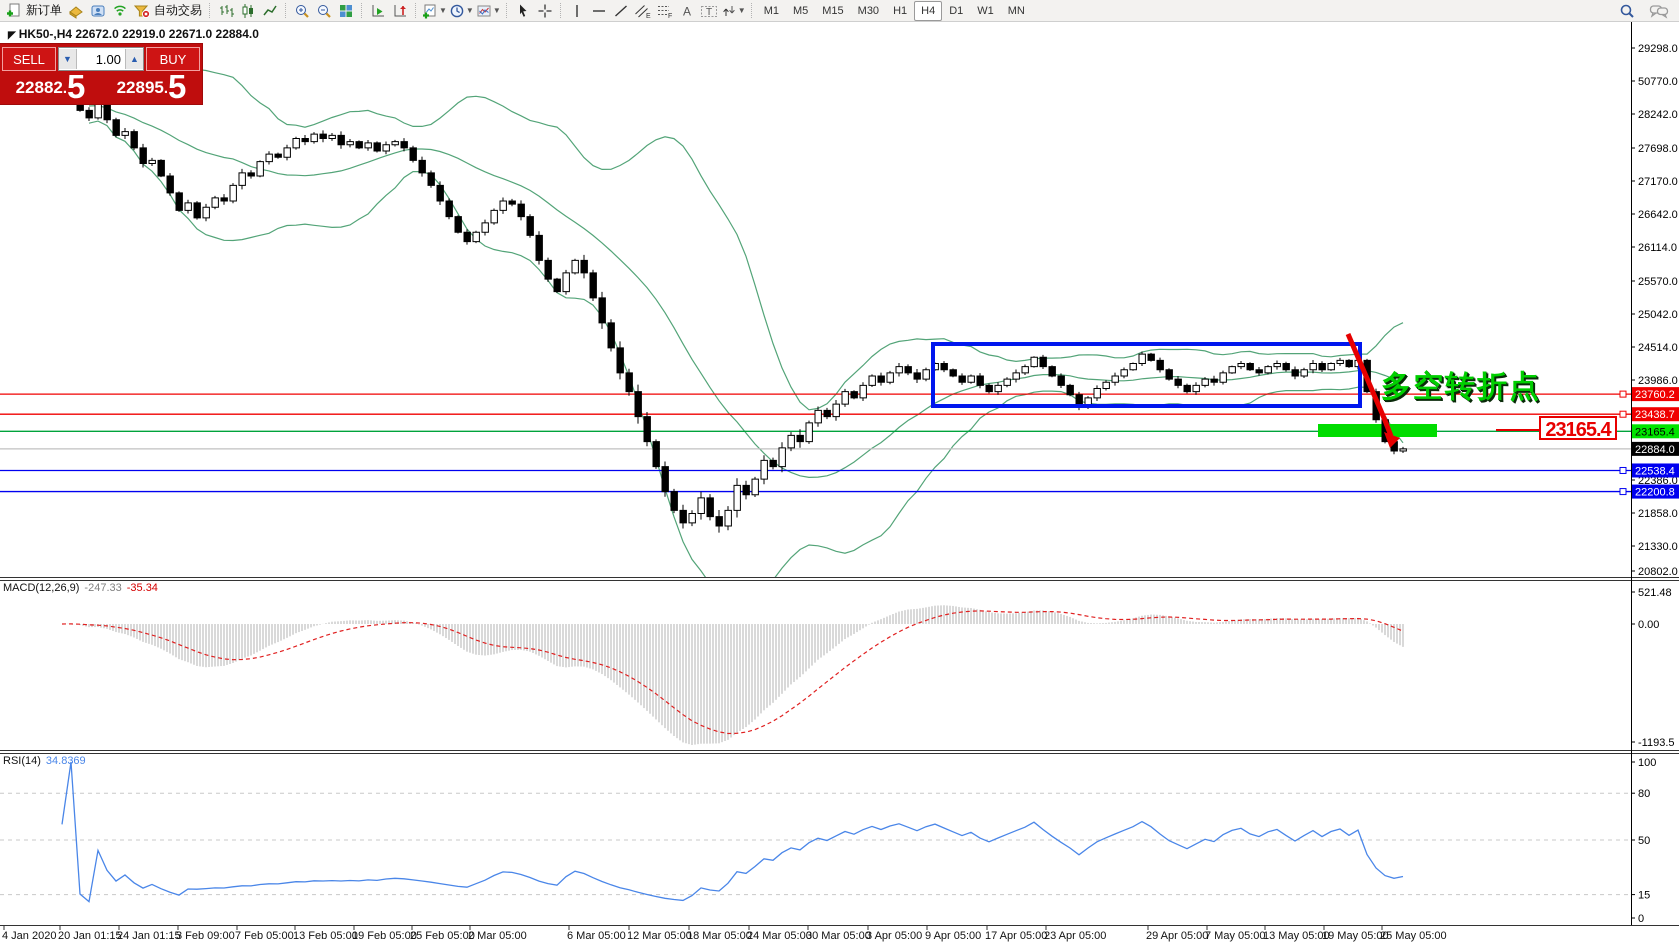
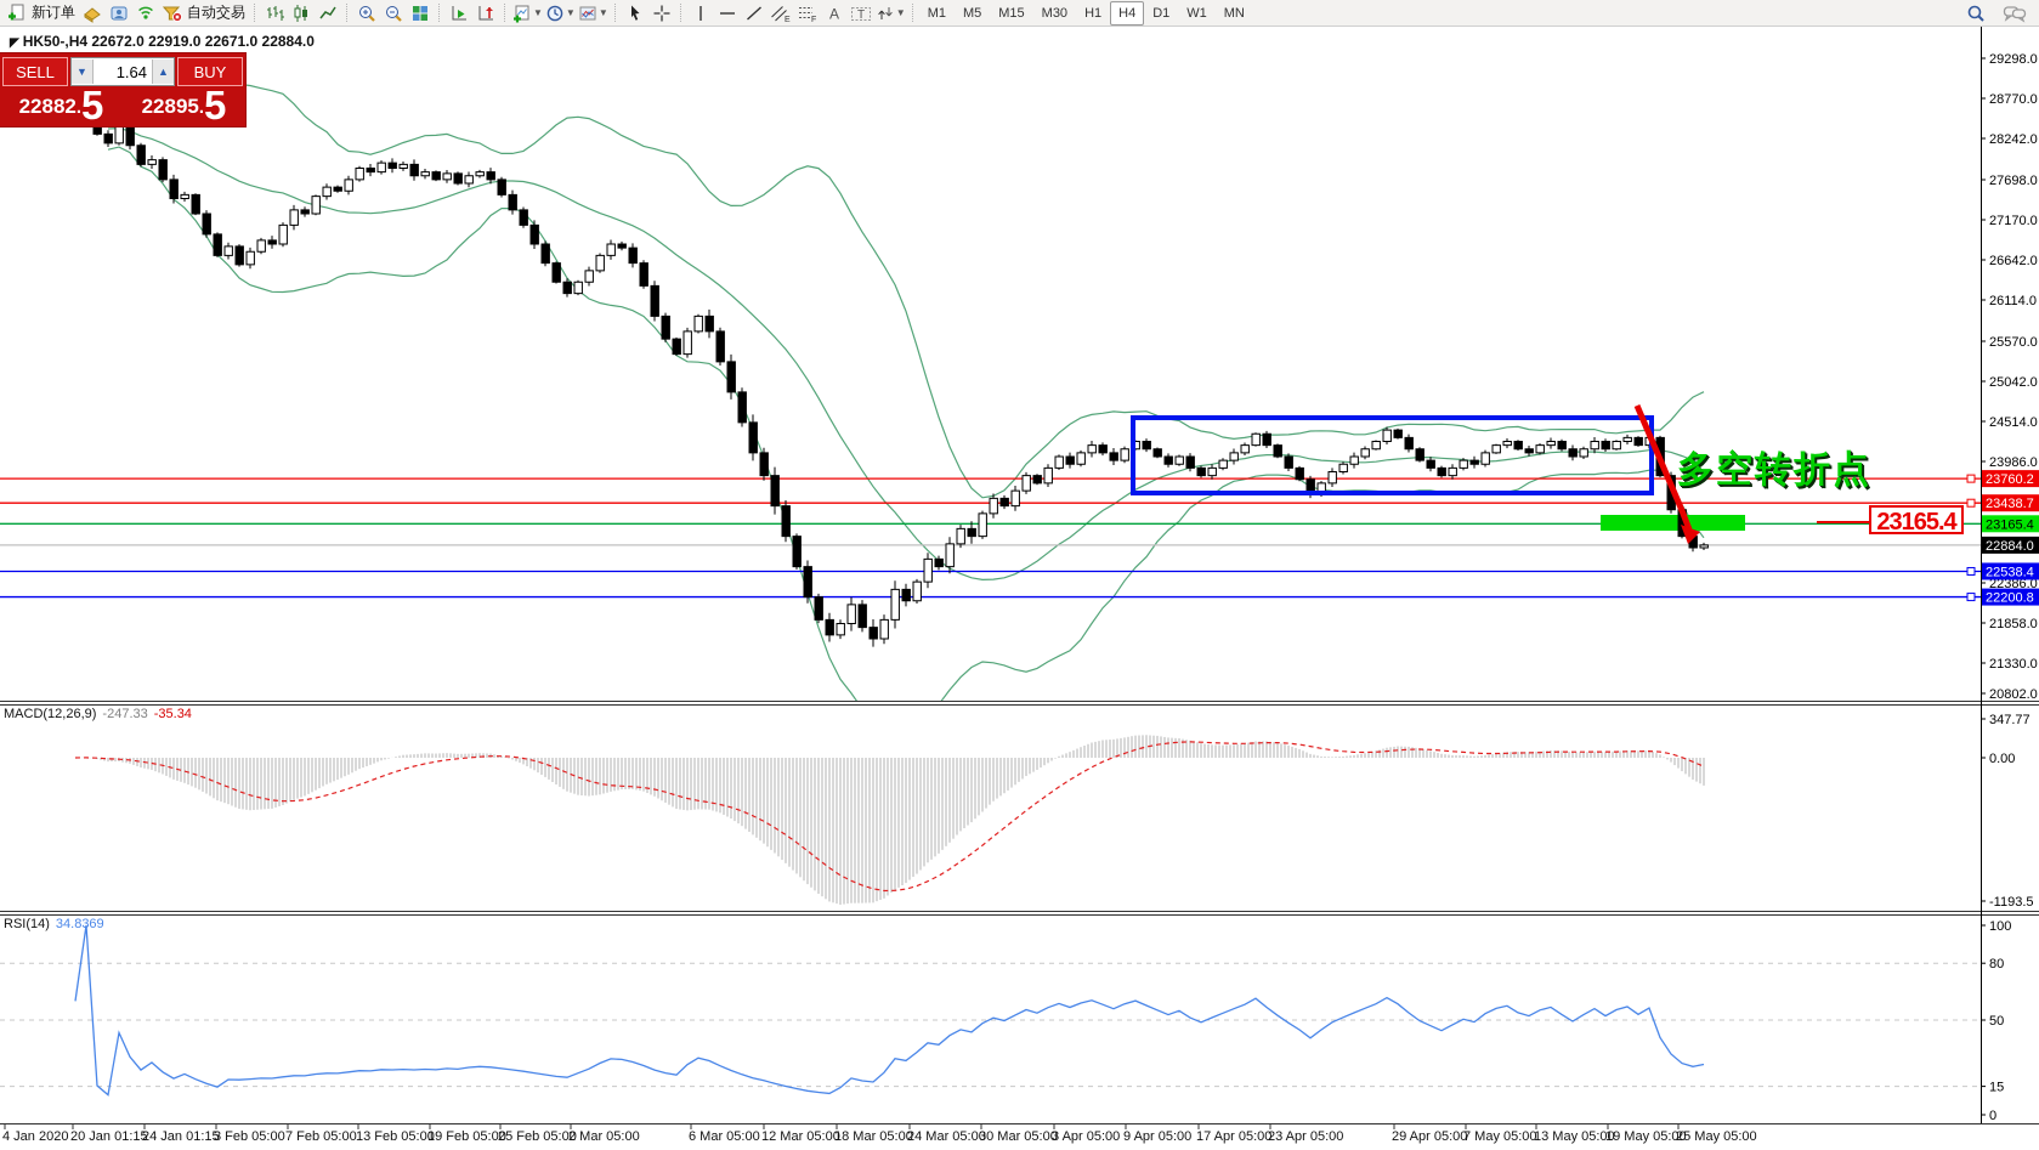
  新订单
  自动交易
  ▼
  ▼
  ▼
  A
  T
  ▼
  M1
  M5
  M15
  M30
  H1
  H4
  D1
  W1
  MN
  29298.0
- 50770.0
+ 28770.0
  28242.0
  27698.0
  27170.0
  26642.0
  26114.0
  25570.0
  25042.0
  24514.0
  23986.0
  22386.0
  21858.0
  21330.0
  20802.0
- 521.48
+ 347.77
  0.00
  -1193.5
  100
  80
  50
  15
  0
  23760.2
  23438.7
  23165.4
  22884.0
  22538.4
  22200.8
  ◤ HK50-,H4 22672.0 22919.0 22671.0 22884.0
  SELL
  ▼
- 1.00
+ 1.64
  ▲
  BUY
  22882
  .
  5
  22895
  .
  5
  MACD(12,26,9) -247.33 -35.34
  RSI(14) 34.8369
  多空转折点
  23165.4
  4 Jan 2020
  20 Jan 01:15
  24 Jan 01:15
- 3 Feb 09:00
+ 3 Feb 05:00
  7 Feb 05:00
  13 Feb 05:00
  19 Feb 05:00
  25 Feb 05:00
  2 Mar 05:00
  6 Mar 05:00
  12 Mar 05:00
  18 Mar 05:00
  24 Mar 05:00
  30 Mar 05:00
  3 Apr 05:00
  9 Apr 05:00
  17 Apr 05:00
  23 Apr 05:00
  29 Apr 05:00
  7 May 05:00
  13 May 05:00
  19 May 05:00
  25 May 05:00
